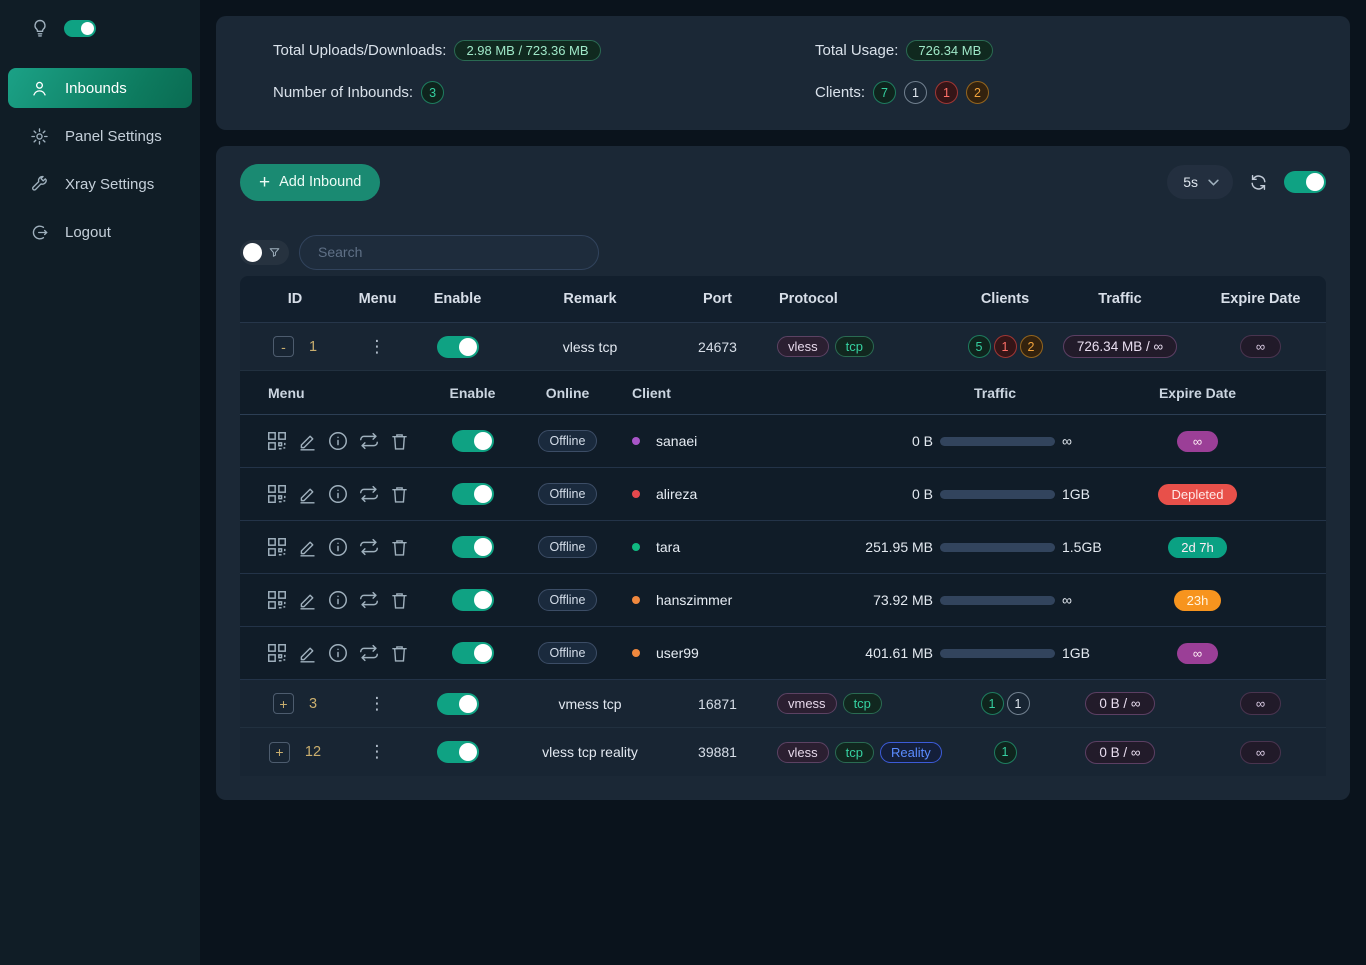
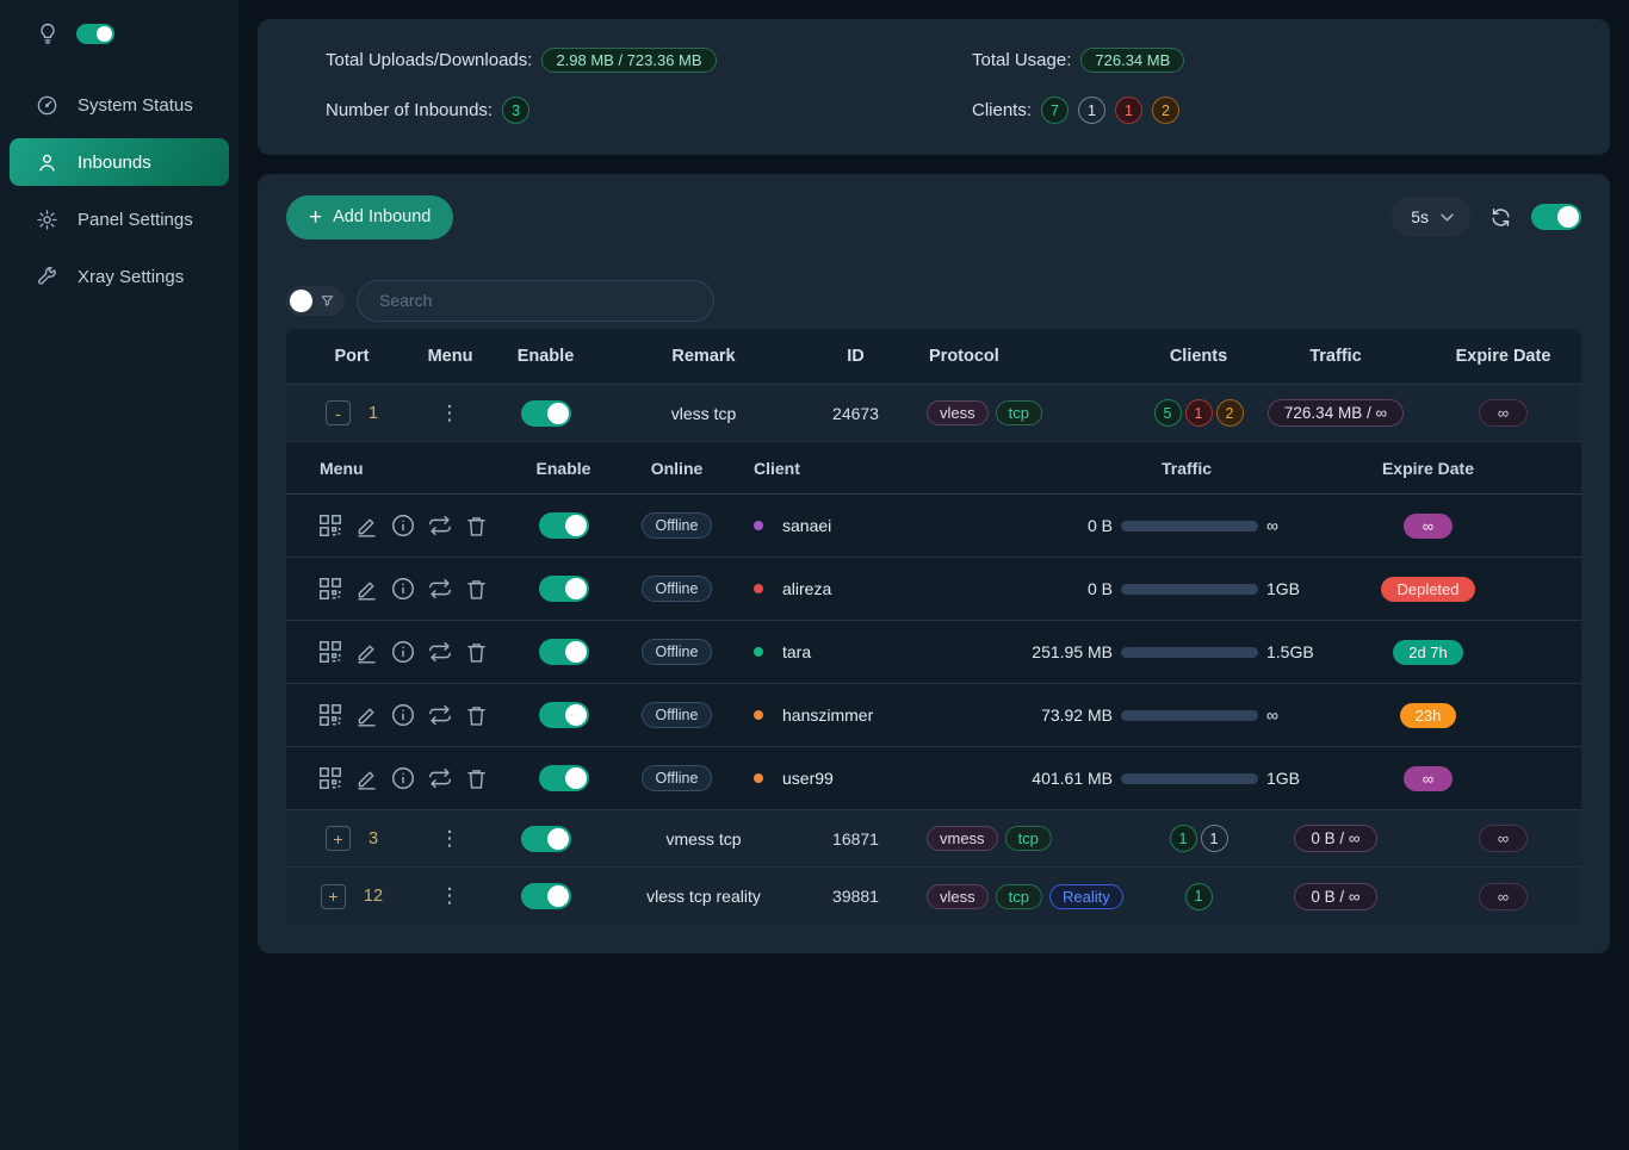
+ System Status
  Inbounds
  Panel Settings
  Xray Settings
- Logout
  Total Uploads/Downloads:
  2.98 MB / 723.36 MB
  Total Usage:
  726.34 MB
  Number of Inbounds:
  3
  Clients:
  7
  1
  1
  2
  +
  Add Inbound
  5s
  Search
- ID
+ Port
  Menu
  Enable
  Remark
- Port
+ ID
  Protocol
  Clients
  Traffic
  Expire Date
  -
  1
  ⋮
  vless tcp
  24673
  vless
  tcp
  5
  1
  2
  726.34 MB / ∞
  ∞
  Menu
  Enable
  Online
  Client
  Traffic
  Expire Date
  Offline
  sanaei
  0 B
  ∞
  ∞
  Offline
  alireza
  0 B
  1GB
  Depleted
  Offline
  tara
  251.95 MB
  1.5GB
  2d 7h
  Offline
  hanszimmer
  73.92 MB
  ∞
  23h
  Offline
  user99
  401.61 MB
  1GB
  ∞
  +
  3
  ⋮
  vmess tcp
  16871
  vmess
  tcp
  1
  1
  0 B / ∞
  ∞
  +
  12
  ⋮
  vless tcp reality
  39881
  vless
  tcp
  Reality
  1
  0 B / ∞
  ∞
